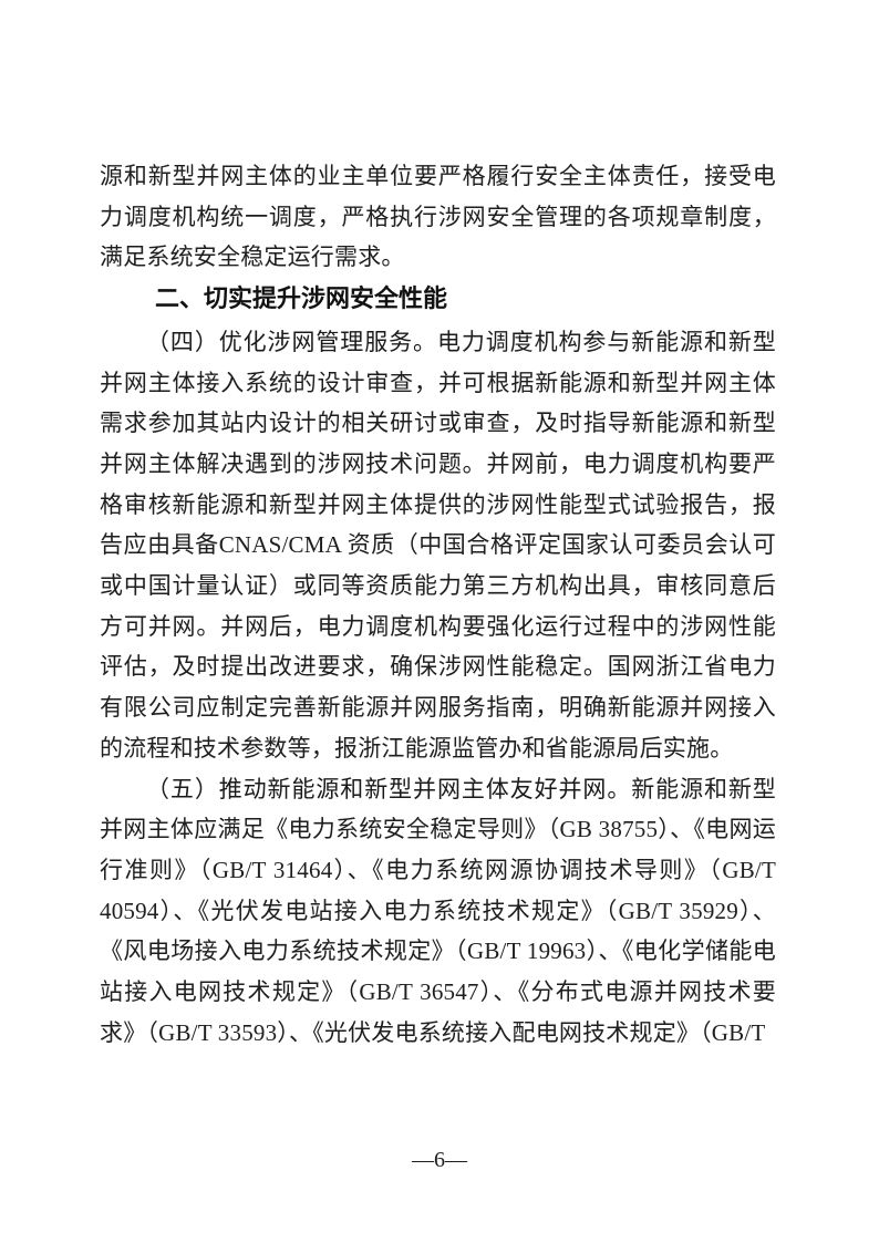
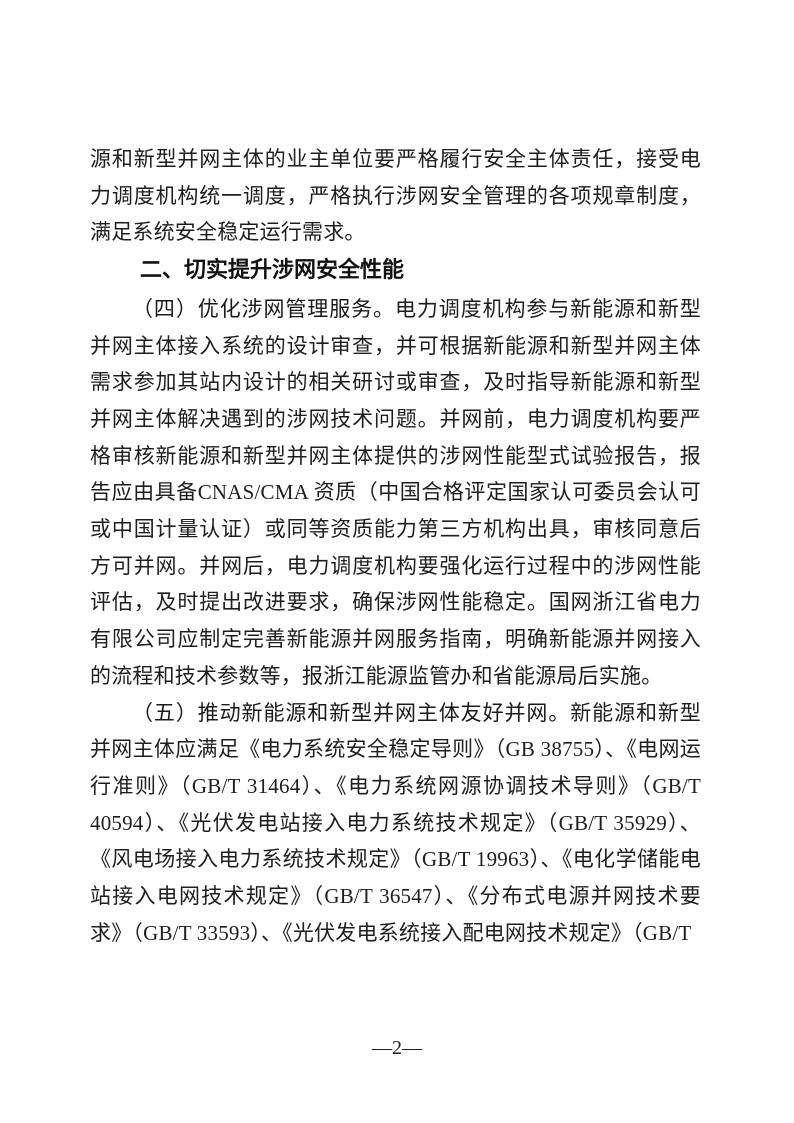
  源和新型并网主体的业主单位要严格履行安全主体责任，接受电力调度机构统一调度，严格执行涉网安全管理的各项规章制度，满足系统安全稳定运行需求。
  二、切实提升涉网安全性能
  （四）优化涉网管理服务。电力调度机构参与新能源和新型并网主体接入系统的设计审查，并可根据新能源和新型并网主体需求参加其站内设计的相关研讨或审查，及时指导新能源和新型并网主体解决遇到的涉网技术问题。并网前，电力调度机构要严格审核新能源和新型并网主体提供的涉网性能型式试验报告，报告应由具备CNAS/CMA 资质（中国合格评定国家认可委员会认可或中国计量认证）或同等资质能力第三方机构出具，审核同意后方可并网。并网后，电力调度机构要强化运行过程中的涉网性能评估，及时提出改进要求，确保涉网性能稳定。国网浙江省电力有限公司应制定完善新能源并网服务指南，明确新能源并网接入的流程和技术参数等，报浙江能源监管办和省能源局后实施。
  （五）推动新能源和新型并网主体友好并网。新能源和新型并网主体应满足《电力系统安全稳定导则》（GB 38755）、《电网运行准则》（GB/T 31464）、《电力系统网源协调技术导则》（GB/T 40594）、《光伏发电站接入电力系统技术规定》（GB/T 35929）、《风电场接入电力系统技术规定》（GB/T 19963）、《电化学储能电站接入电网技术规定》（GB/T 36547）、《分布式电源并网技术要求》（GB/T 33593）、《光伏发电系统接入配电网技术规定》（GB/T
- —6—
+ —2—
